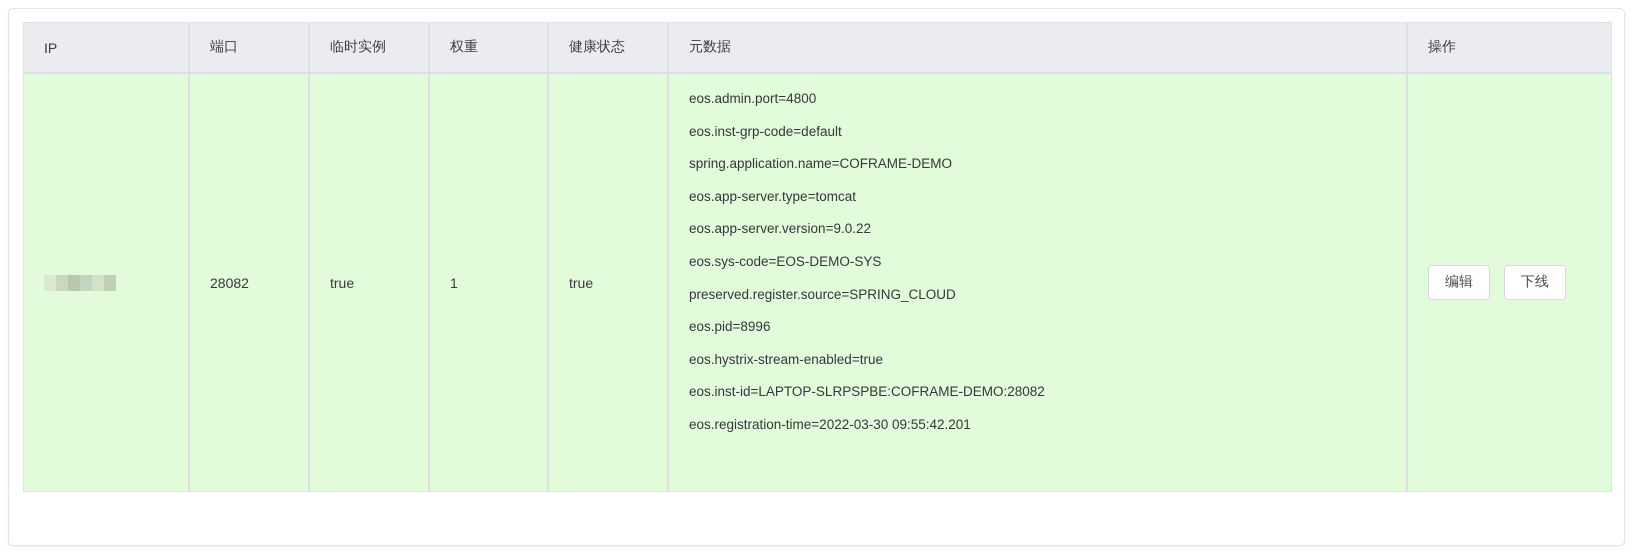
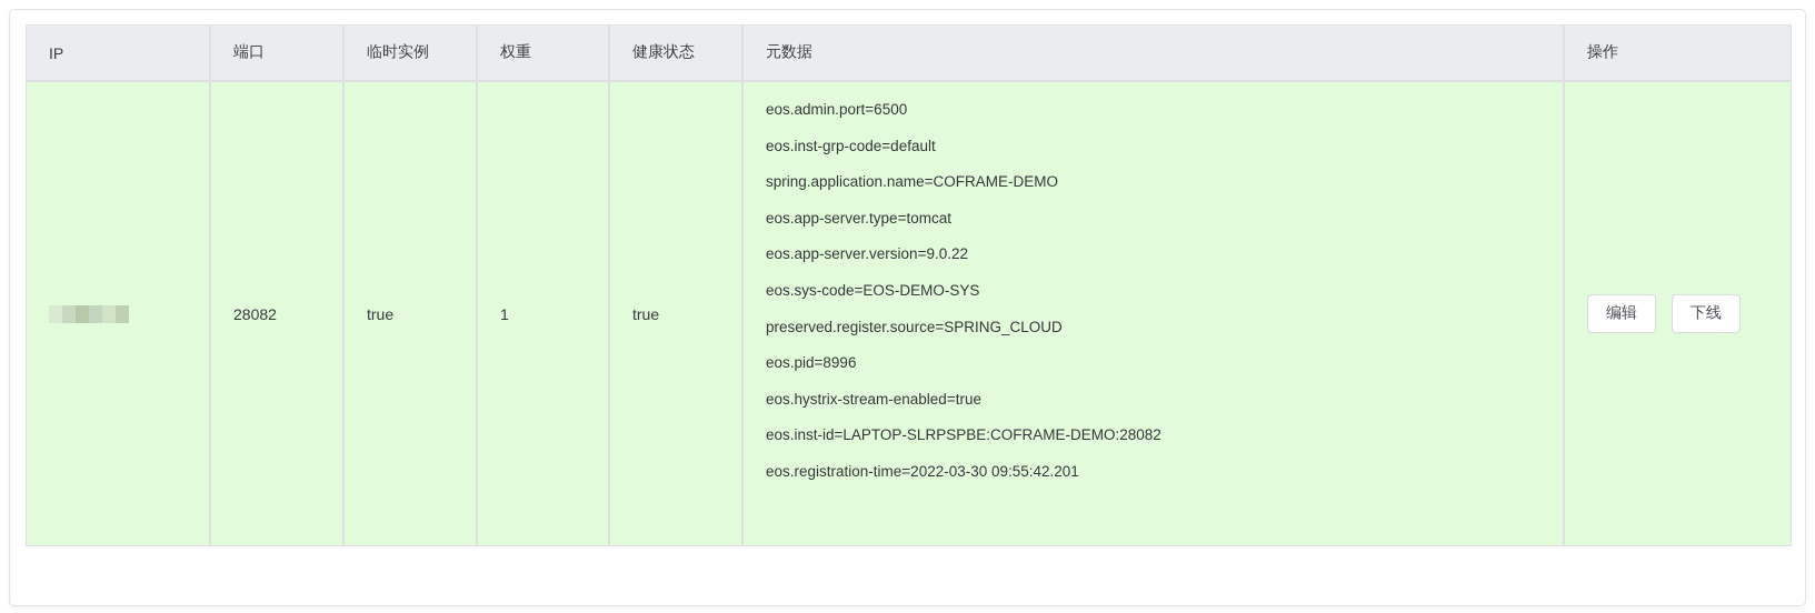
  IP	端口	临时实例	权重	健康状态	元数据	操作
- 	28082	true	1	true	eos.admin.port=4800 eos.inst-grp-code=default spring.application.name=COFRAME-DEMO eos.app-server.type=tomcat eos.app-server.version=9.0.22 eos.sys-code=EOS-DEMO-SYS preserved.register.source=SPRING_CLOUD eos.pid=8996 eos.hystrix-stream-enabled=true eos.inst-id=LAPTOP-SLRPSPBE:COFRAME-DEMO:28082 eos.registration-time=2022-03-30 09:55:42.201	编辑 下线
+ 	28082	true	1	true	eos.admin.port=6500 eos.inst-grp-code=default spring.application.name=COFRAME-DEMO eos.app-server.type=tomcat eos.app-server.version=9.0.22 eos.sys-code=EOS-DEMO-SYS preserved.register.source=SPRING_CLOUD eos.pid=8996 eos.hystrix-stream-enabled=true eos.inst-id=LAPTOP-SLRPSPBE:COFRAME-DEMO:28082 eos.registration-time=2022-03-30 09:55:42.201	编辑 下线
